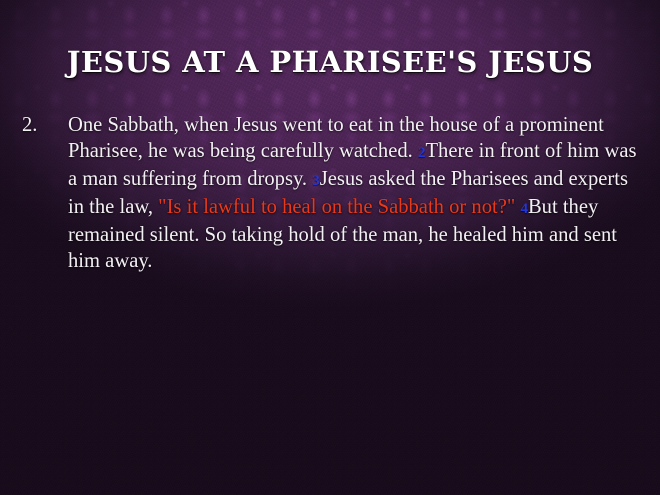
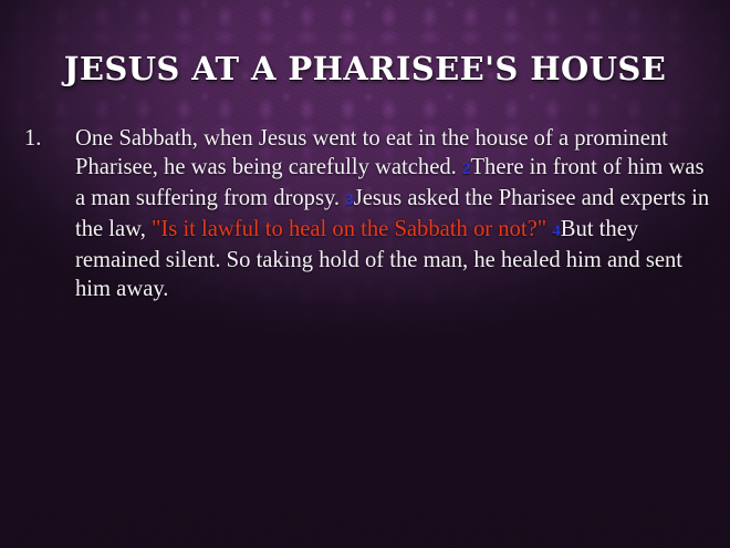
- JESUS AT A PHARISEE'S JESUS
+ JESUS AT A PHARISEE'S HOUSE
- 2.
+ 1.
- One Sabbath, when Jesus went to eat in the house of a prominent Pharisee, he was being carefully watched. 2There in front of him was a man suffering from dropsy. 3Jesus asked the Pharisees and experts in the law, "Is it lawful to heal on the Sabbath or not?" 4But they remained silent. So taking hold of the man, he healed him and sent him away.
+ One Sabbath, when Jesus went to eat in the house of a prominent Pharisee, he was being carefully watched. 2There in front of him was a man suffering from dropsy. 3Jesus asked the Pharisee and experts in the law, "Is it lawful to heal on the Sabbath or not?" 4But they remained silent. So taking hold of the man, he healed him and sent him away.
